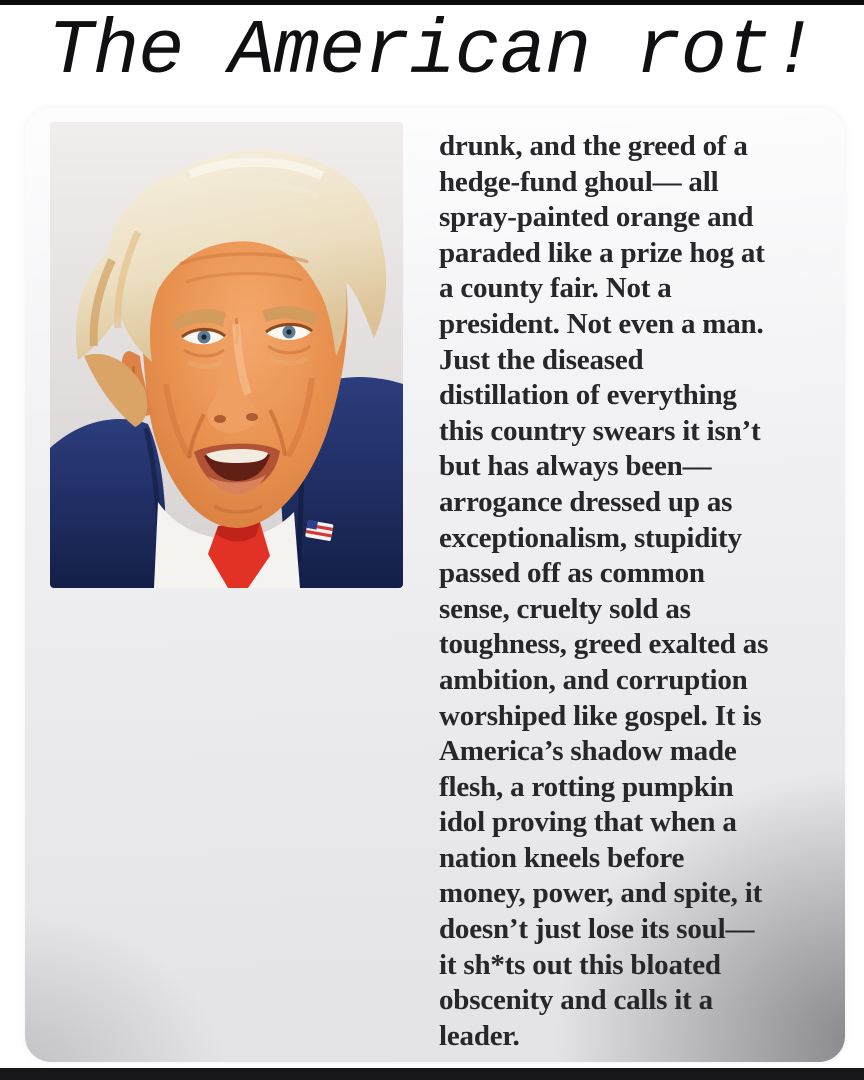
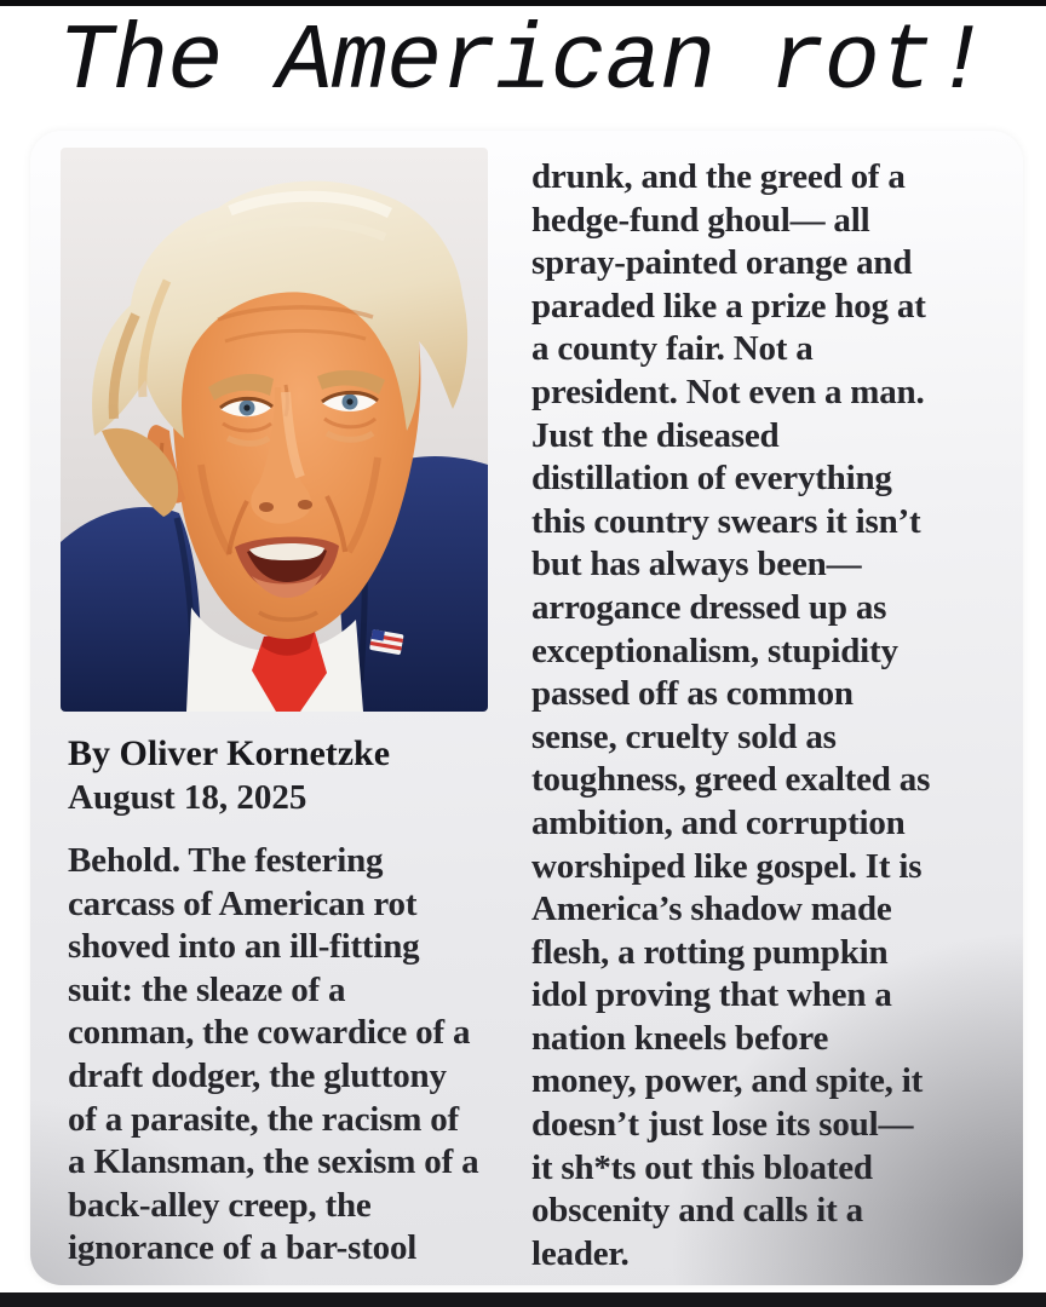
  The American rot!
+ By Oliver Kornetzke
+ August 18, 2025
+ Behold. The festering
+ carcass of American rot
+ shoved into an ill-fitting
+ suit: the sleaze of a
+ conman, the cowardice of a
+ draft dodger, the gluttony
+ of a parasite, the racism of
+ a Klansman, the sexism of a
+ back-alley creep, the
+ ignorance of a bar-stool
  drunk, and the greed of a
  hedge-fund ghoul— all
  spray-painted orange and
  paraded like a prize hog at
  a county fair. Not a
  president. Not even a man.
  Just the diseased
  distillation of everything
  this country swears it isn’t
  but has always been—
  arrogance dressed up as
  exceptionalism, stupidity
  passed off as common
  sense, cruelty sold as
  toughness, greed exalted as
  ambition, and corruption
  worshiped like gospel. It is
  America’s shadow made
  flesh, a rotting pumpkin
  idol proving that when a
  nation kneels before
  money, power, and spite, it
  doesn’t just lose its soul—
  it sh*ts out this bloated
  obscenity and calls it a
  leader.
